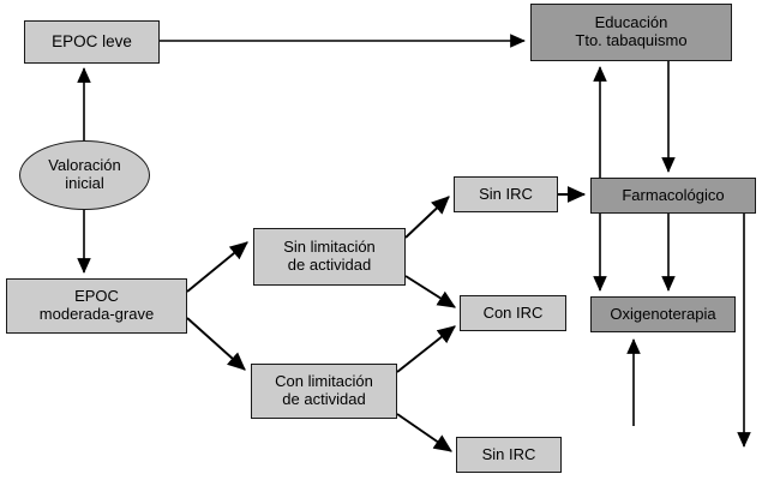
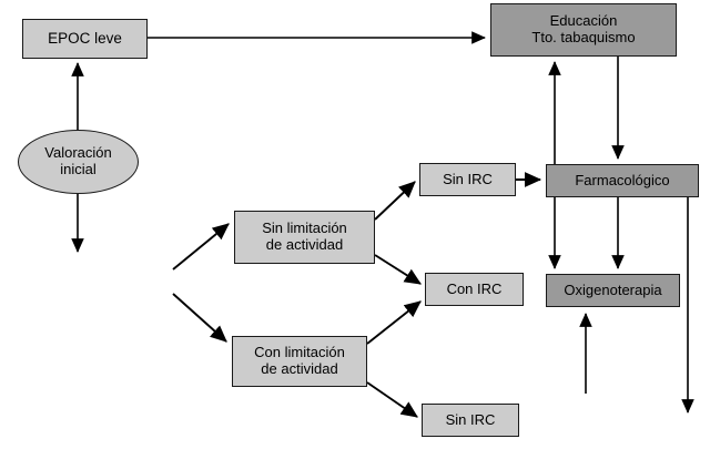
  EPOC leve
  Valoración
  inicial
- EPOC
- moderada-grave
  Sin limitación
  de actividad
  Con limitación
  de actividad
  Sin IRC
  Con IRC
  Sin IRC
  Educación
  Tto. tabaquismo
  Farmacológico
  Oxigenoterapia
